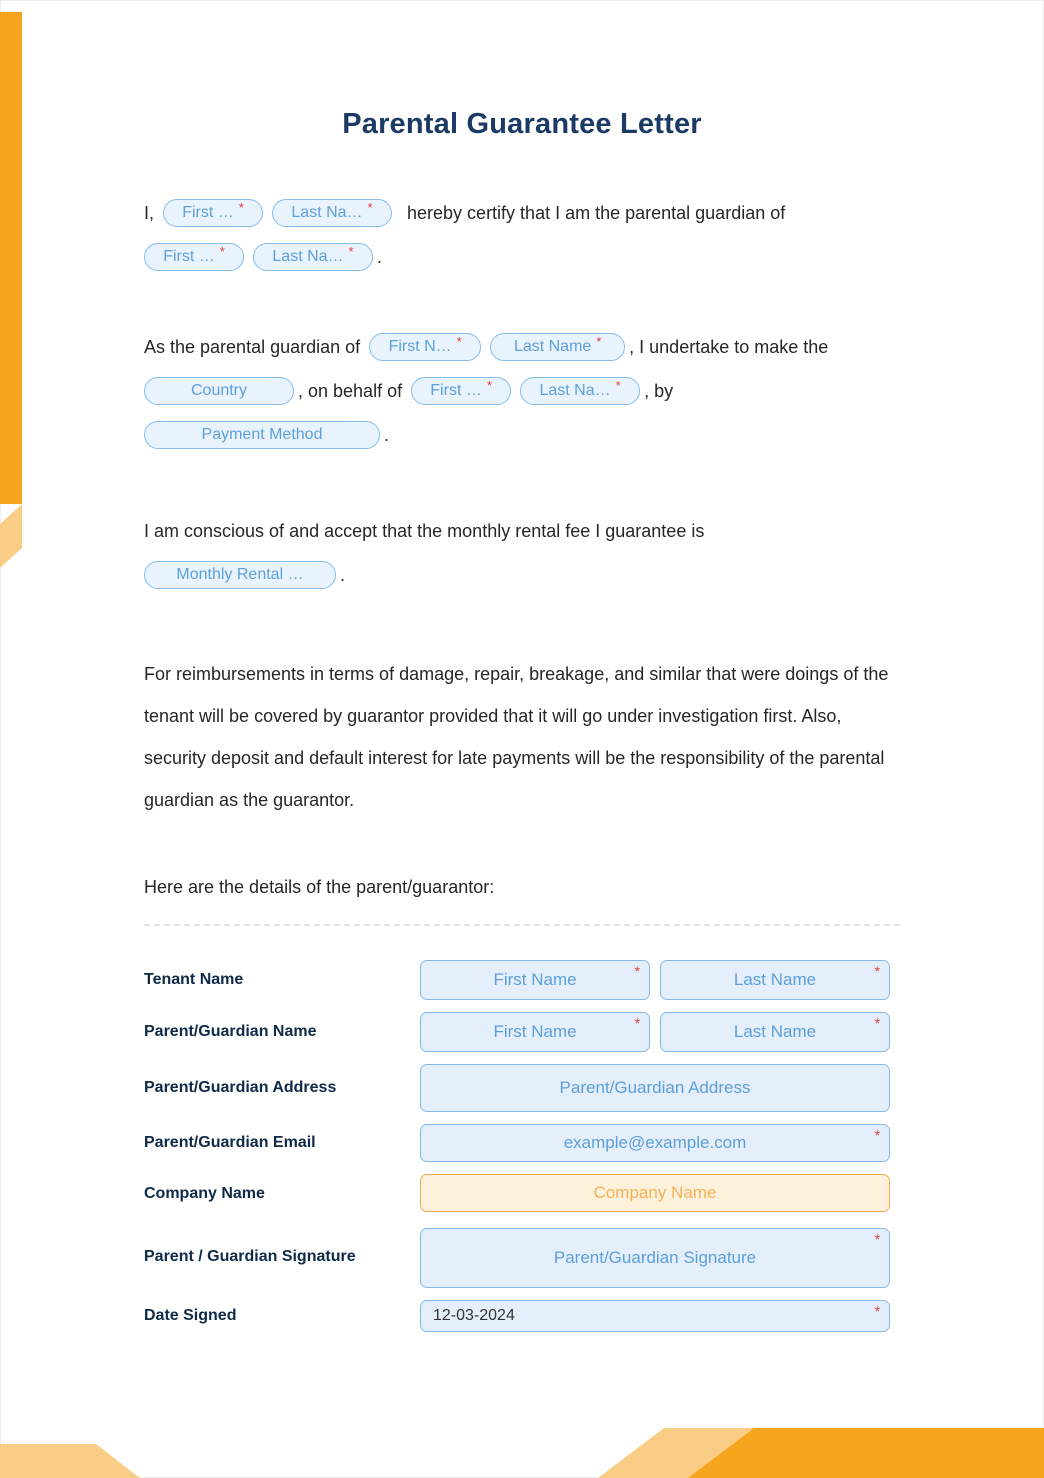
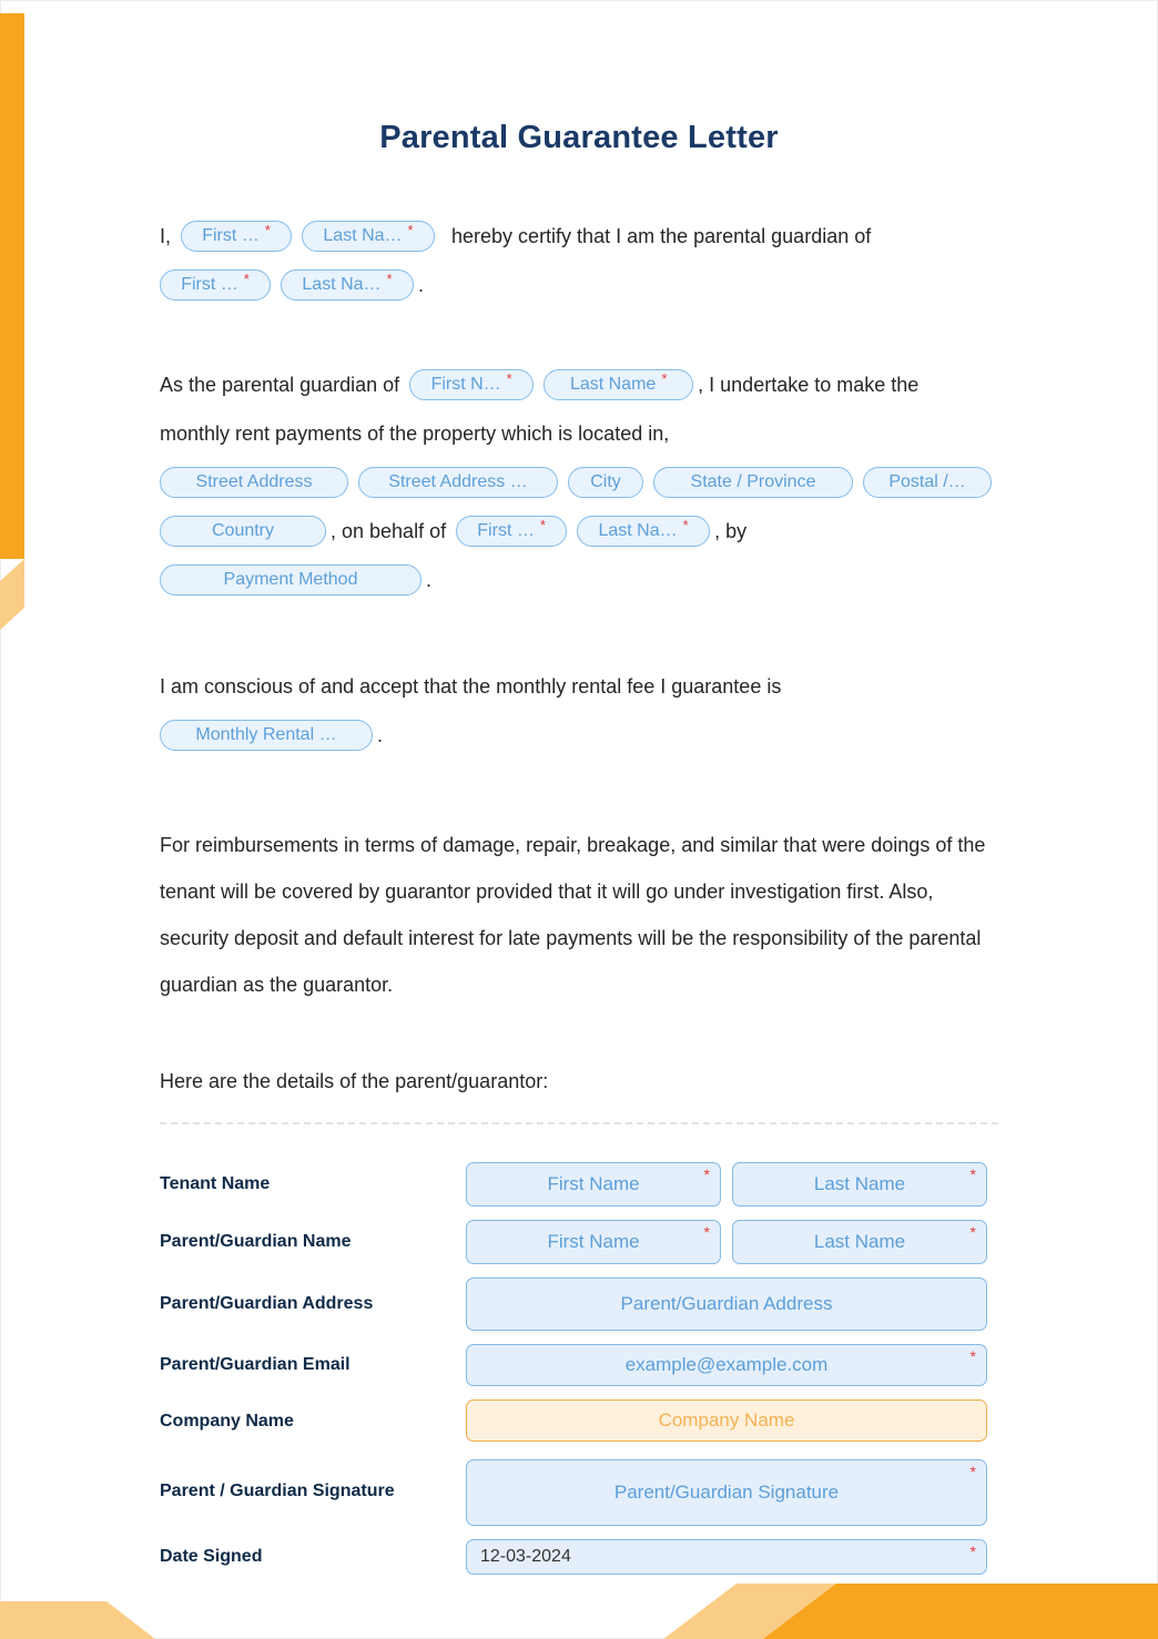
  Parental Guarantee Letter
  I,
  First …
  *
  Last Na…
  *
  hereby certify that I am the parental guardian of
  First …
  *
  Last Na…
  *
  .
  As the parental guardian of
  First N…
  *
  Last Name
  *
  , I undertake to make the
+ monthly rent payments of the property which is located in,
+ Street Address
+ Street Address …
+ City
+ State / Province
+ Postal /…
  Country
  , on behalf of
  First …
  *
  Last Na…
  *
  , by
  Payment Method
  .
  I am conscious of and accept that the monthly rental fee I guarantee is
  Monthly Rental …
  .
  For reimbursements in terms of damage, repair, breakage, and similar that were doings of the tenant will be covered by guarantor provided that it will go under investigation first. Also, security deposit and default interest for late payments will be the responsibility of the parental guardian as the guarantor.
  Here are the details of the parent/guarantor:
  Tenant Name
  First Name
  *
  Last Name
  *
  Parent/Guardian Name
  First Name
  *
  Last Name
  *
  Parent/Guardian Address
  Parent/Guardian Address
  Parent/Guardian Email
  example@example.com
  *
  Company Name
  Company Name
  Parent / Guardian Signature
  Parent/Guardian Signature
  *
  Date Signed
  12-03-2024
  *
